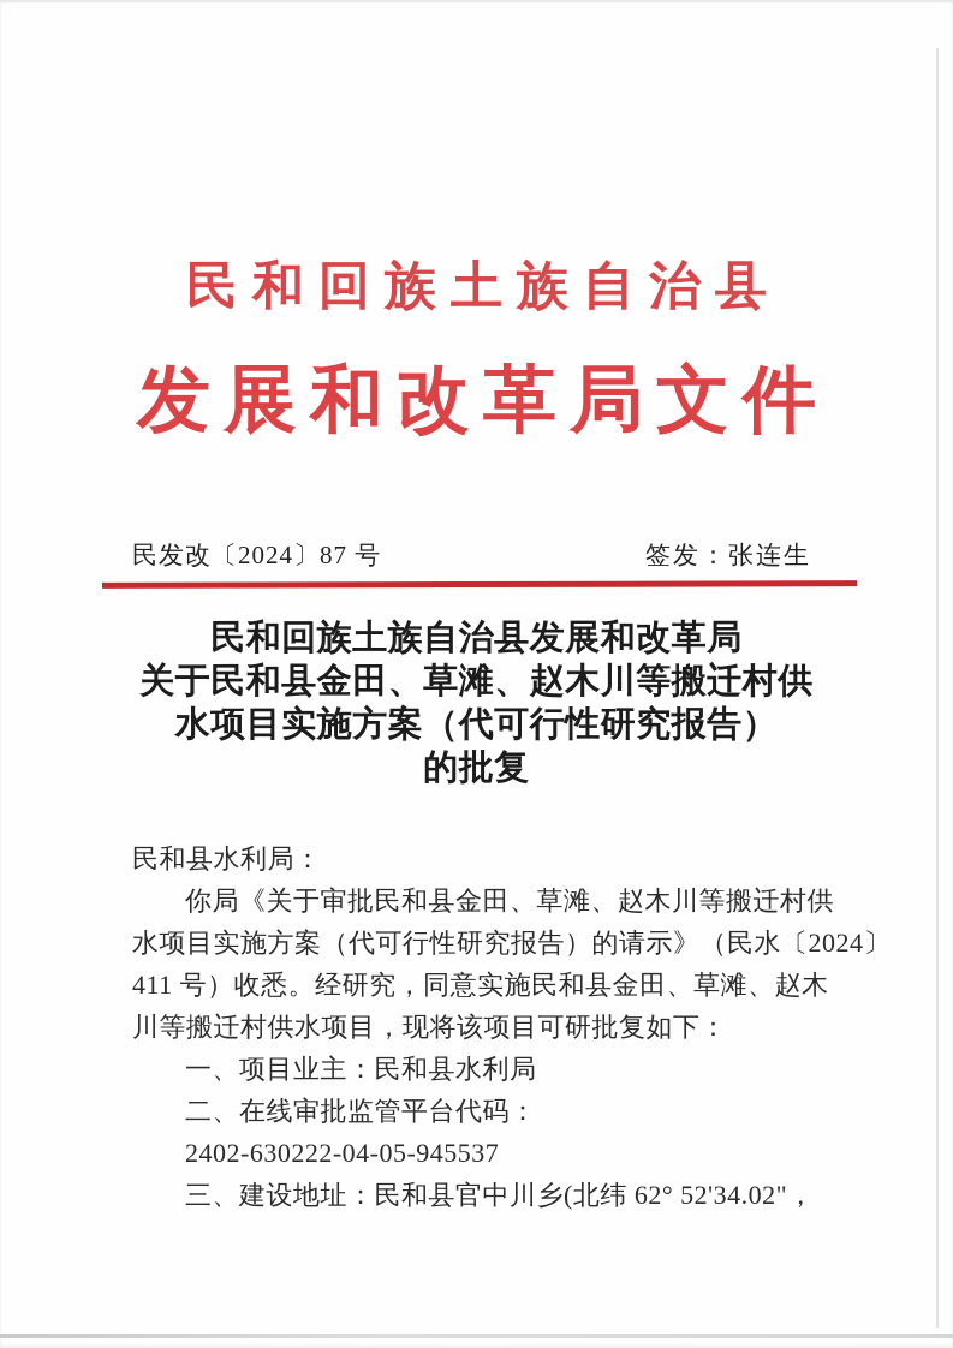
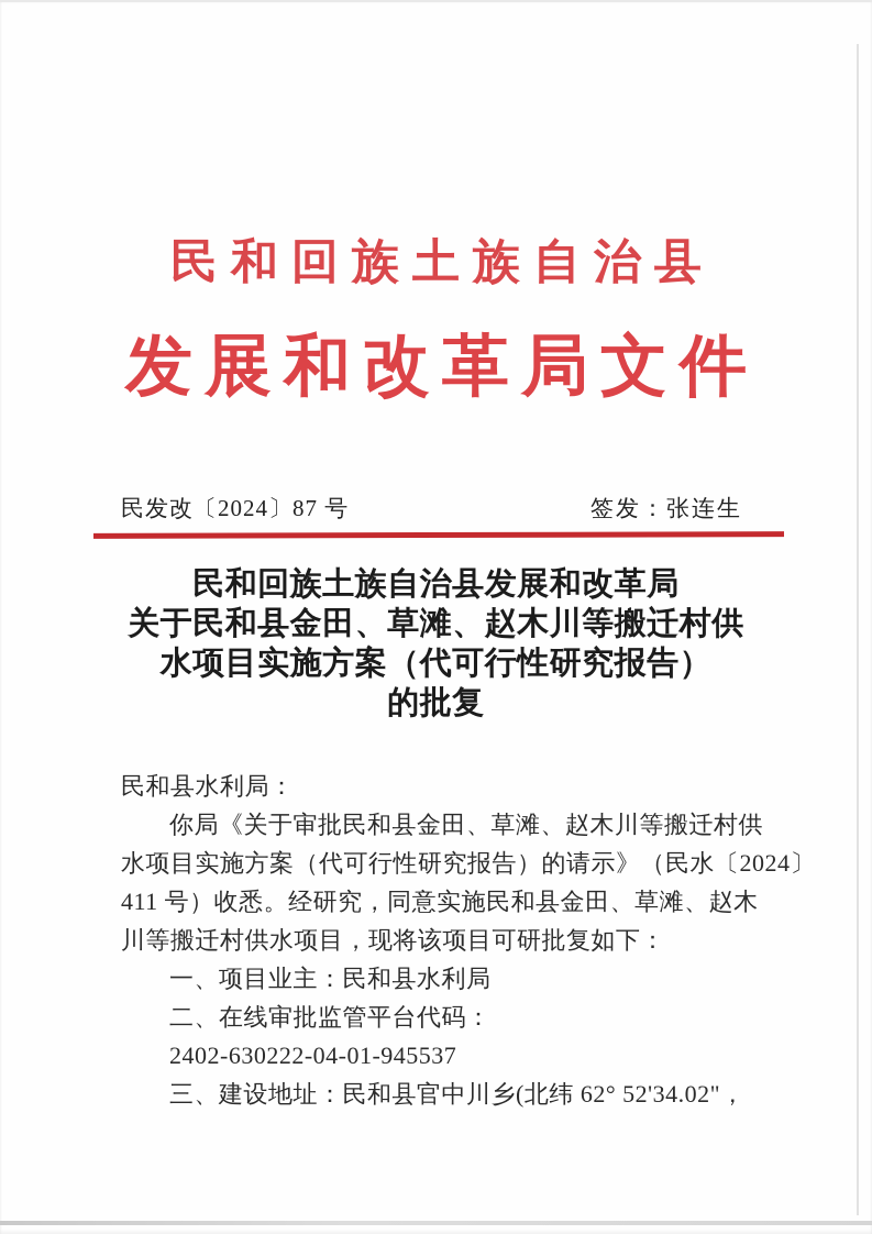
  民和回族土族自治县
  发展和改革局文件
  民发改〔2024〕87 号
  签发：张连生
  民和回族土族自治县发展和改革局
  关于民和县金田、草滩、赵木川等搬迁村供
  水项目实施方案（代可行性研究报告）
  的批复
  民和县水利局：
  你局《关于审批民和县金田、草滩、赵木川等搬迁村供
  水项目实施方案（代可行性研究报告）的请示》（民水〔2024〕
  411 号）收悉。经研究，同意实施民和县金田、草滩、赵木
  川等搬迁村供水项目，现将该项目可研批复如下：
  一、项目业主：民和县水利局
  二、在线审批监管平台代码：
- 2402-630222-04-05-945537
+ 2402-630222-04-01-945537
  三、建设地址：民和县官中川乡(北纬 62° 52'34.02"，
